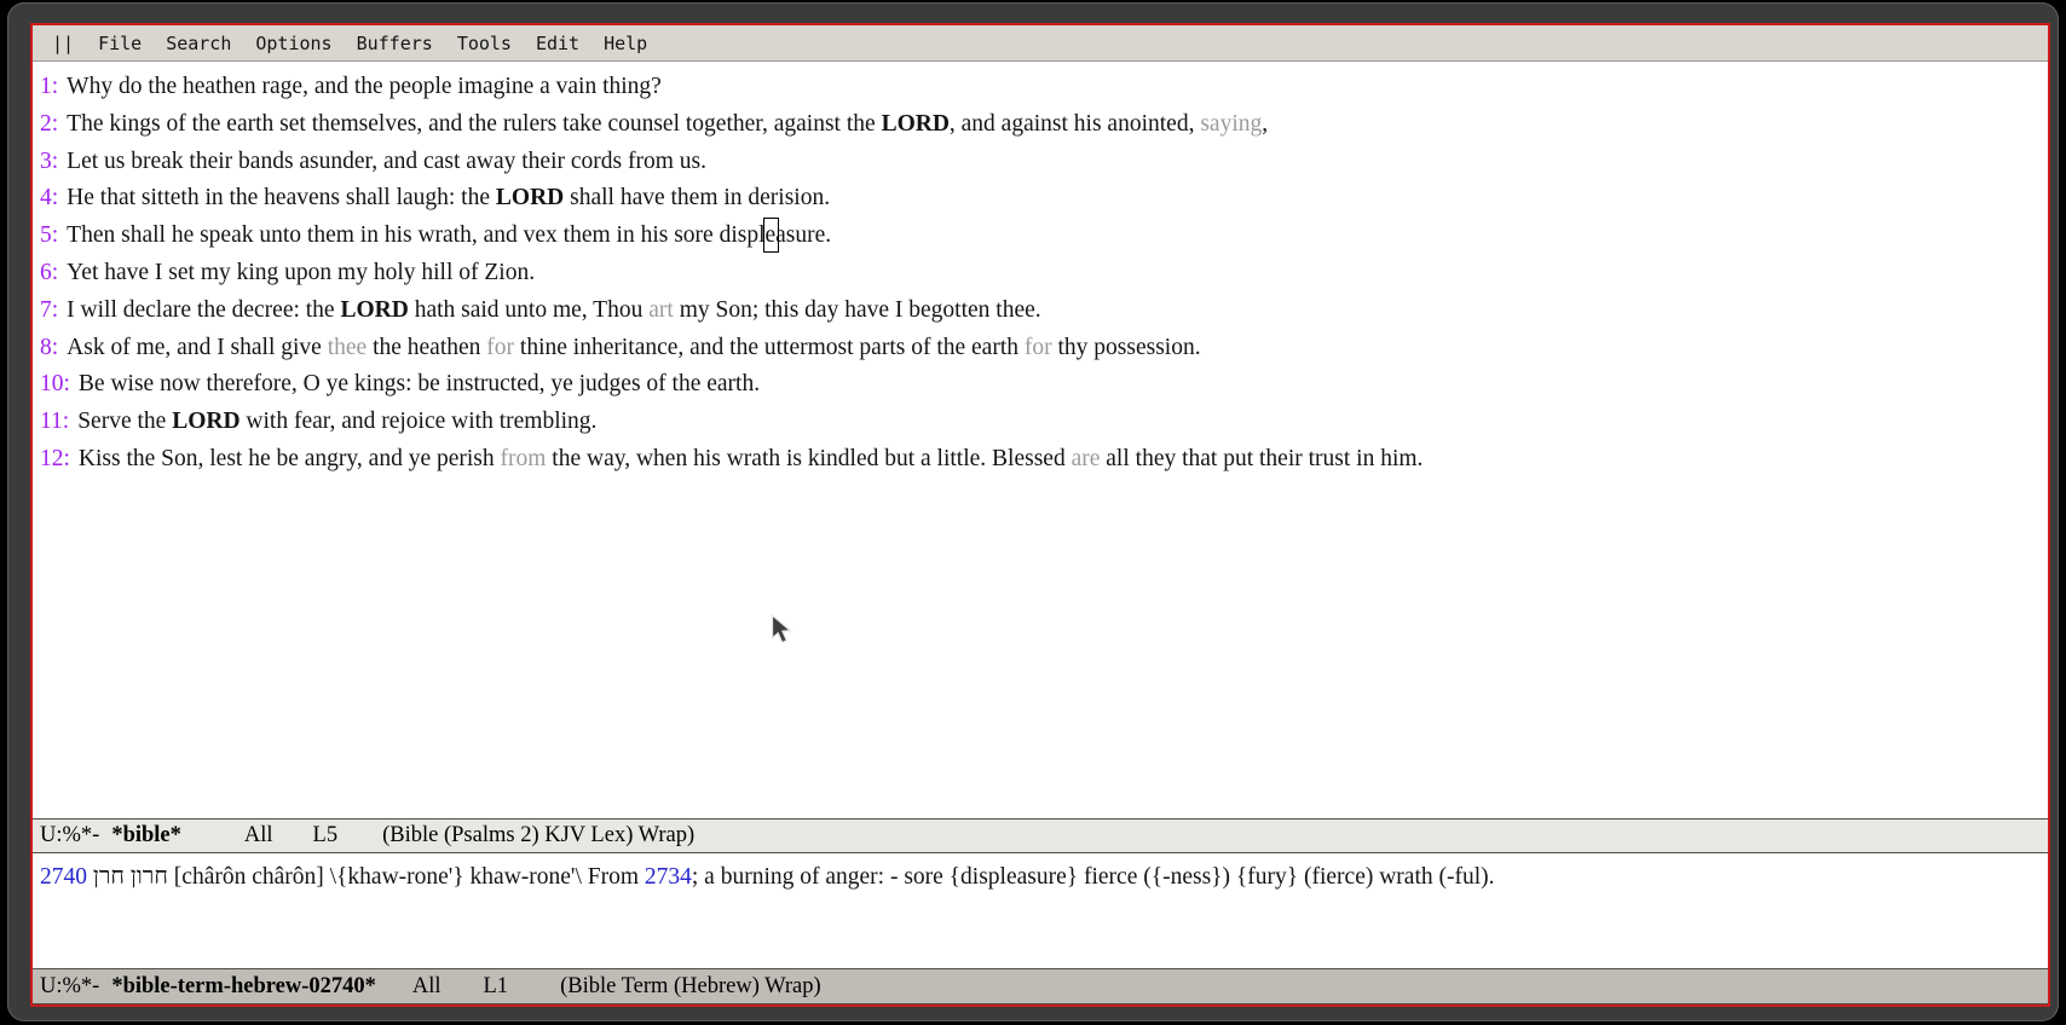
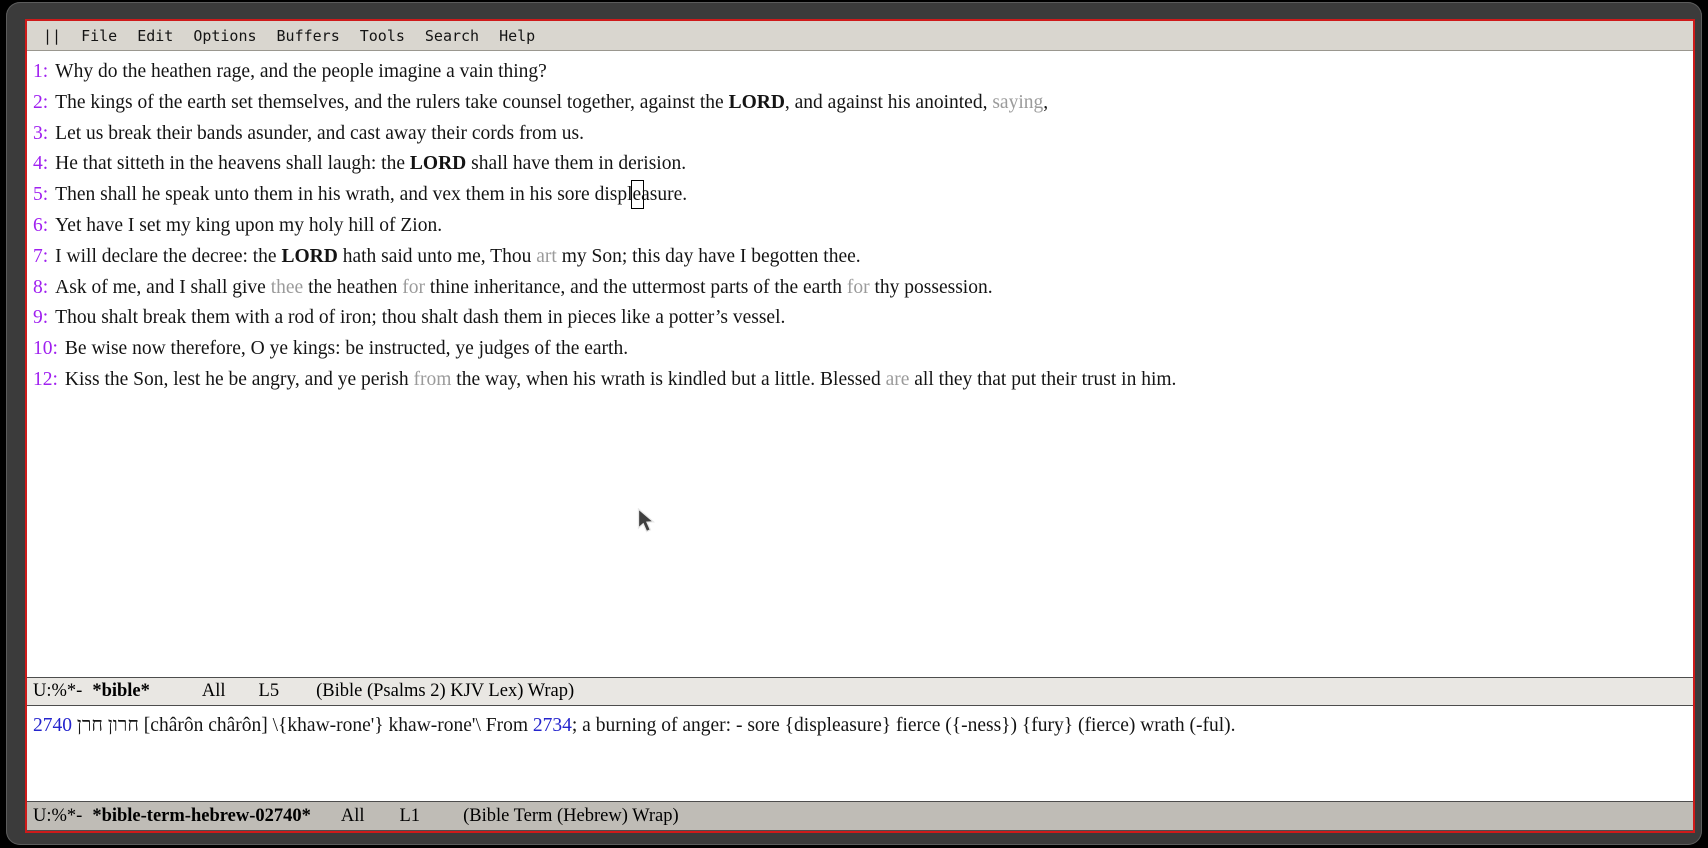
  ||
  File
- Search
+ Edit
  Options
  Buffers
  Tools
- Edit
+ Search
  Help
  1: Why do the heathen rage, and the people imagine a vain thing?
  2: The kings of the earth set themselves, and the rulers take counsel together, against the LORD, and against his anointed, saying,
  3: Let us break their bands asunder, and cast away their cords from us.
  4: He that sitteth in the heavens shall laugh: the LORD shall have them in derision.
  5: Then shall he speak unto them in his wrath, and vex them in his sore displeasure.
  6: Yet have I set my king upon my holy hill of Zion.
  7: I will declare the decree: the LORD hath said unto me, Thou art my Son; this day have I begotten thee.
  8: Ask of me, and I shall give thee the heathen for thine inheritance, and the uttermost parts of the earth for thy possession.
+ 9: Thou shalt break them with a rod of iron; thou shalt dash them in pieces like a potter’s vessel.
  10: Be wise now therefore, O ye kings: be instructed, ye judges of the earth.
- 11: Serve the LORD with fear, and rejoice with trembling.
  12: Kiss the Son, lest he be angry, and ye perish from the way, when his wrath is kindled but a little. Blessed are all they that put their trust in him.
  U:%*-
  *bible*
  All
  L5
  (Bible (Psalms 2) KJV Lex) Wrap)
  2740 חרון חרן [chârôn chârôn] \{khaw-rone'} khaw-rone'\ From 2734; a burning of anger: - sore {displeasure} fierce ({-ness}) {fury} (fierce) wrath (-ful).
  U:%*-
  *bible-term-hebrew-02740*
  All
  L1
  (Bible Term (Hebrew) Wrap)
